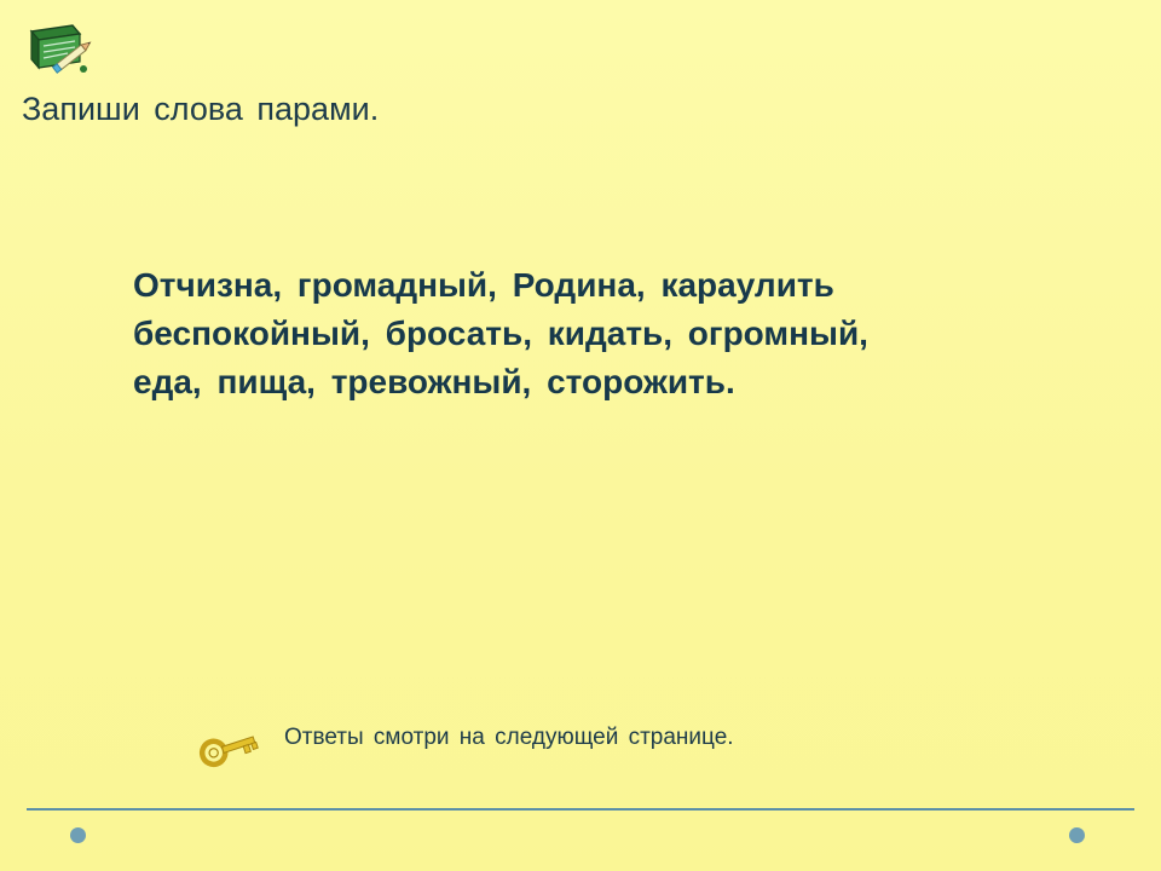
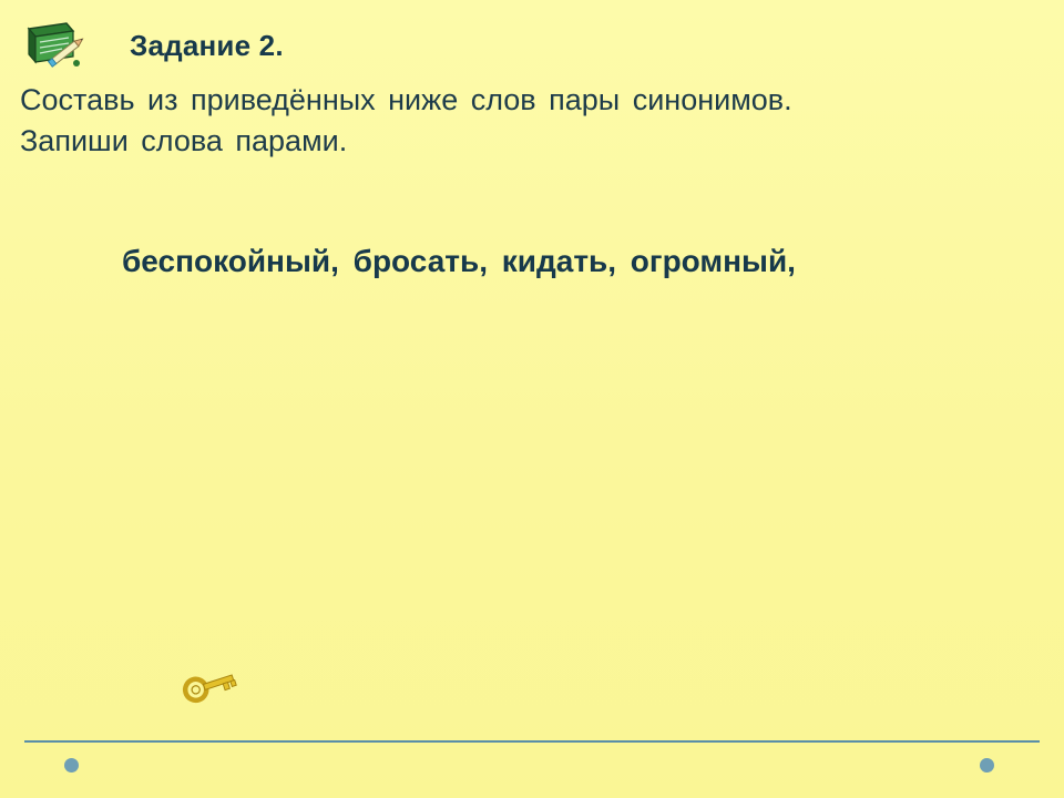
+ Задание 2.
+ Составь из приведённых ниже слов пары синонимов.
  Запиши слова парами.
- Отчизна, громадный, Родина, караулить
  беспокойный, бросать, кидать, огромный,
- еда, пища, тревожный, сторожить.
- Ответы смотри на следующей странице.
